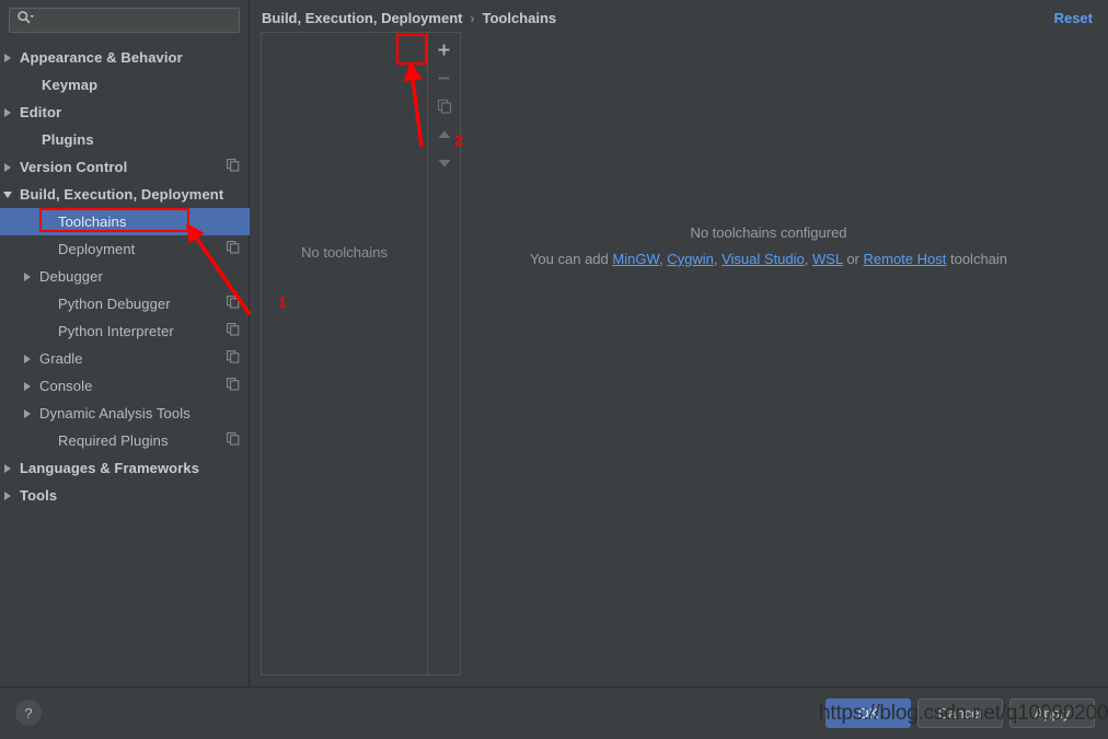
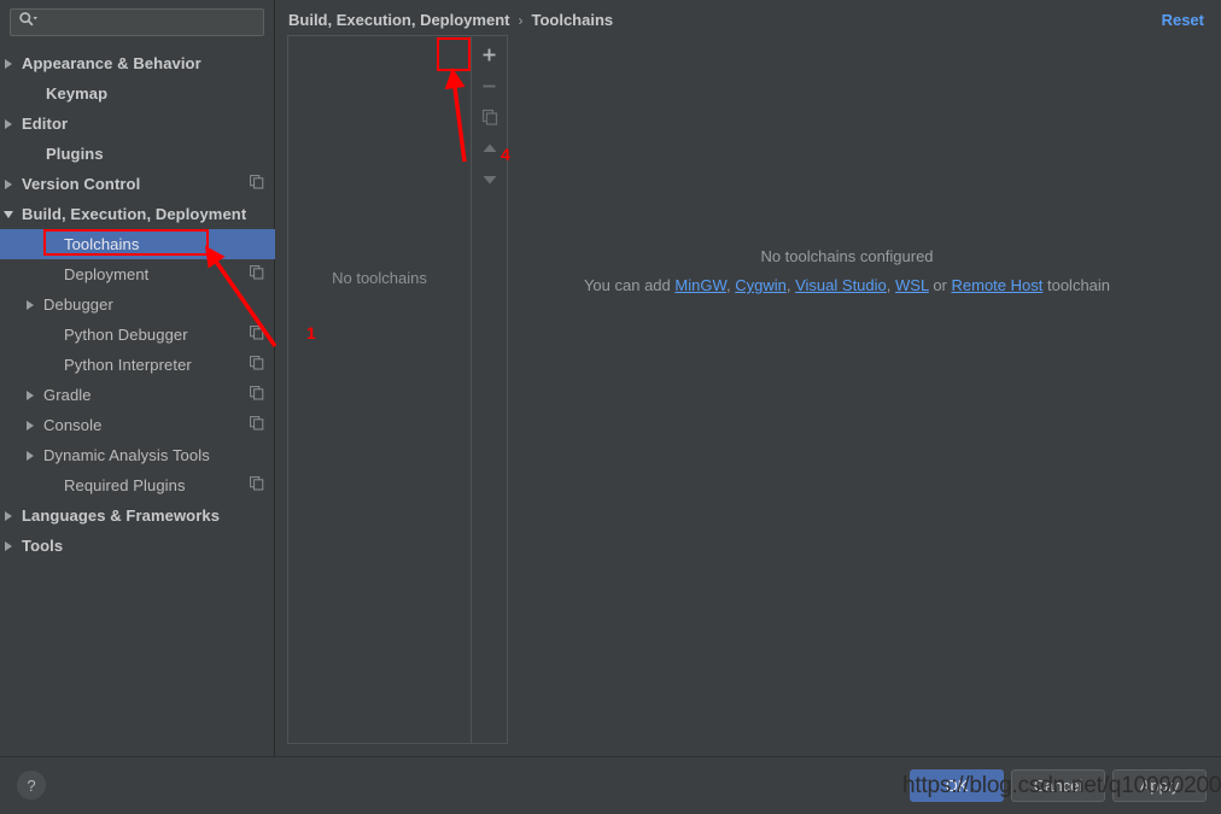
  Appearance & Behavior
  Keymap
  Editor
  Plugins
  Version Control
  Build, Execution, Deployment
  Toolchains
  Deployment
  Debugger
  Python Debugger
  Python Interpreter
  Gradle
  Console
  Dynamic Analysis Tools
  Required Plugins
  Languages & Frameworks
  Tools
  Build, Execution, Deployment
  ›
  Toolchains
  Reset
  No toolchains
  No toolchains configured
  You can add MinGW, Cygwin, Visual Studio, WSL or Remote Host toolchain
  ?
  OK
  Cancel
  Apply
  1
- 2
+ 4
  https://blog.csdn.net/q10090200
